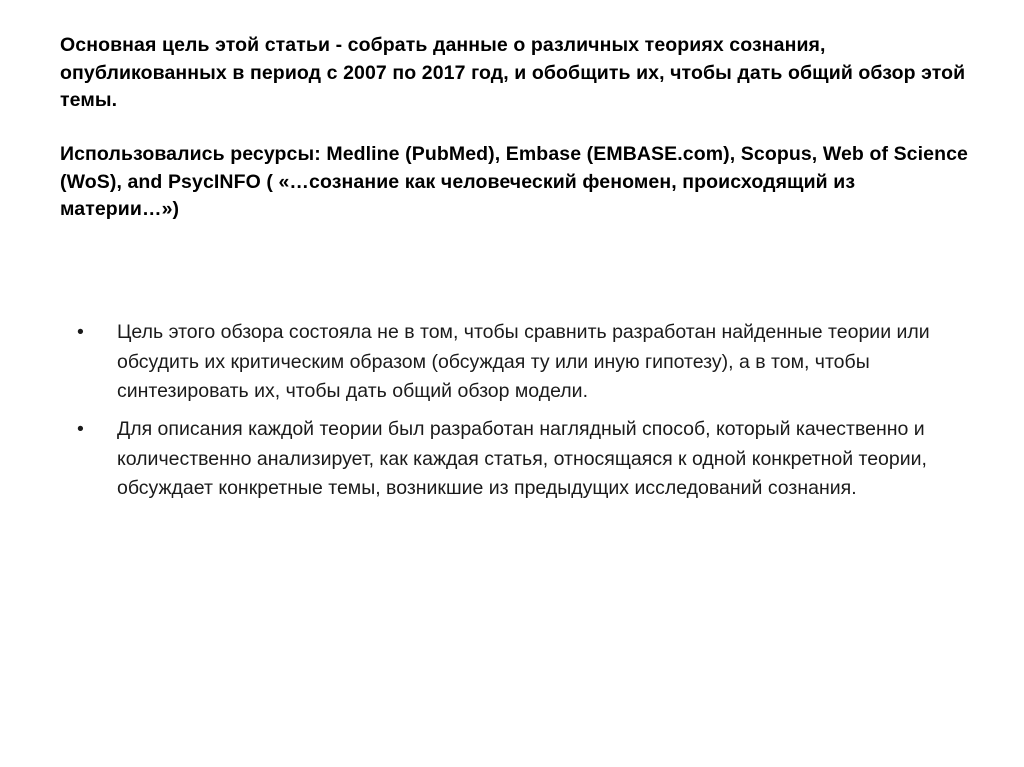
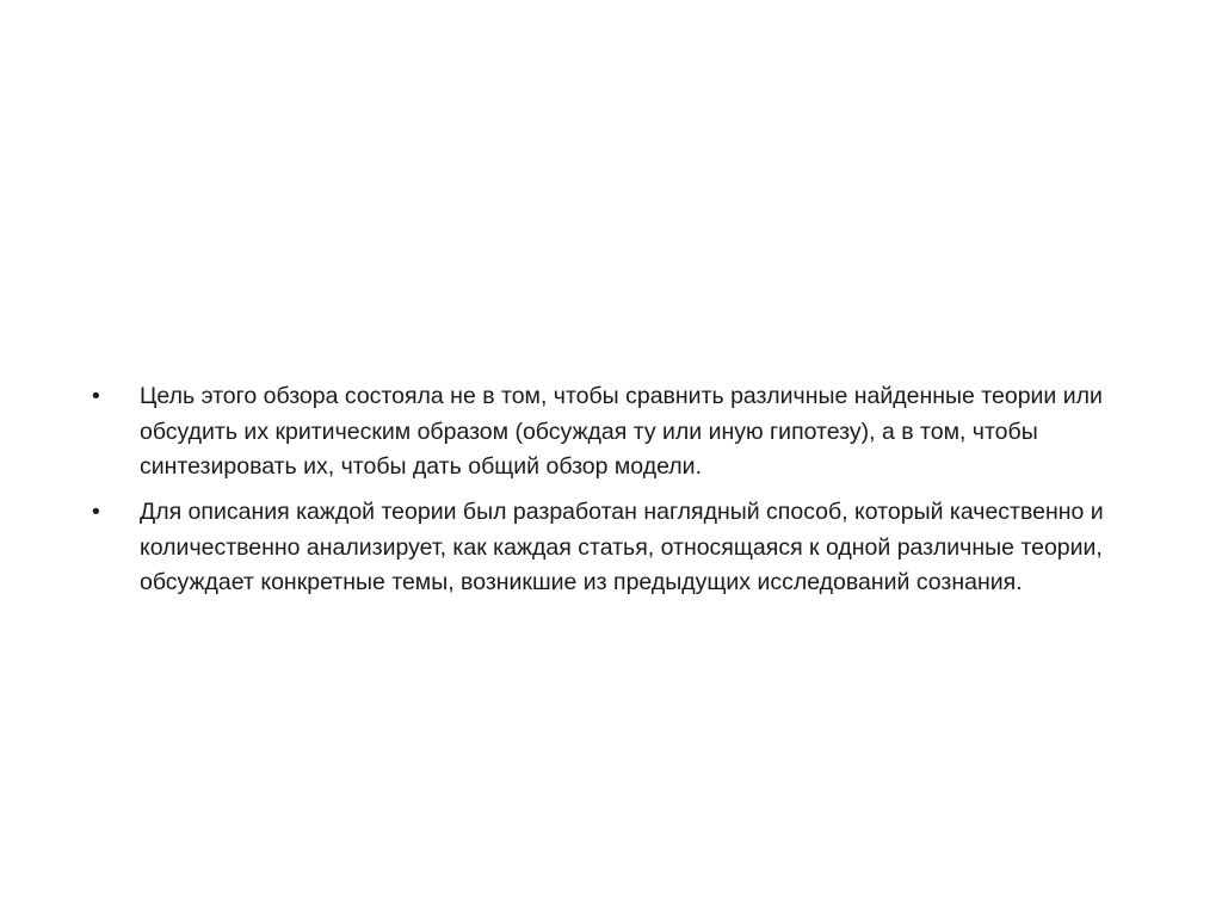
- Основная цель этой статьи - собрать данные о различных теориях сознания, опубликованных в период с 2007 по 2017 год, и обобщить их, чтобы дать общий обзор этой темы.
- Использовались ресурсы: Medline (PubMed), Embase (EMBASE.com), Scopus, Web of Science (WoS), and PsycINFO ( «…сознание как человеческий феномен, происходящий из материи…»)
  •
- Цель этого обзора состояла не в том, чтобы сравнить разработан найденные теории или обсудить их критическим образом (обсуждая ту или иную гипотезу), а в том, чтобы синтезировать их, чтобы дать общий обзор модели.
+ Цель этого обзора состояла не в том, чтобы сравнить различные найденные теории или обсудить их критическим образом (обсуждая ту или иную гипотезу), а в том, чтобы синтезировать их, чтобы дать общий обзор модели.
  •
- Для описания каждой теории был разработан наглядный способ, который качественно и количественно анализирует, как каждая статья, относящаяся к одной конкретной теории, обсуждает конкретные темы, возникшие из предыдущих исследований сознания.
+ Для описания каждой теории был разработан наглядный способ, который качественно и количественно анализирует, как каждая статья, относящаяся к одной различные теории, обсуждает конкретные темы, возникшие из предыдущих исследований сознания.
